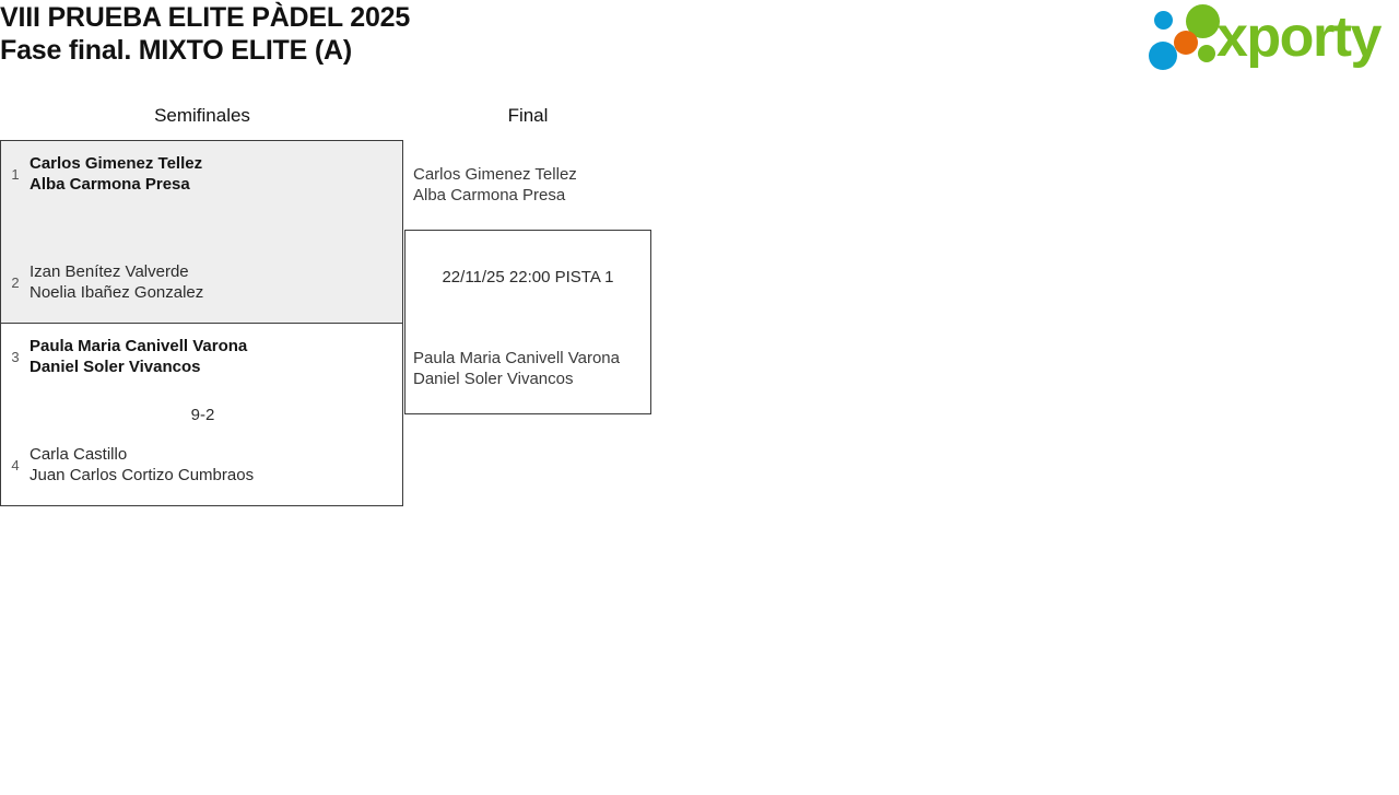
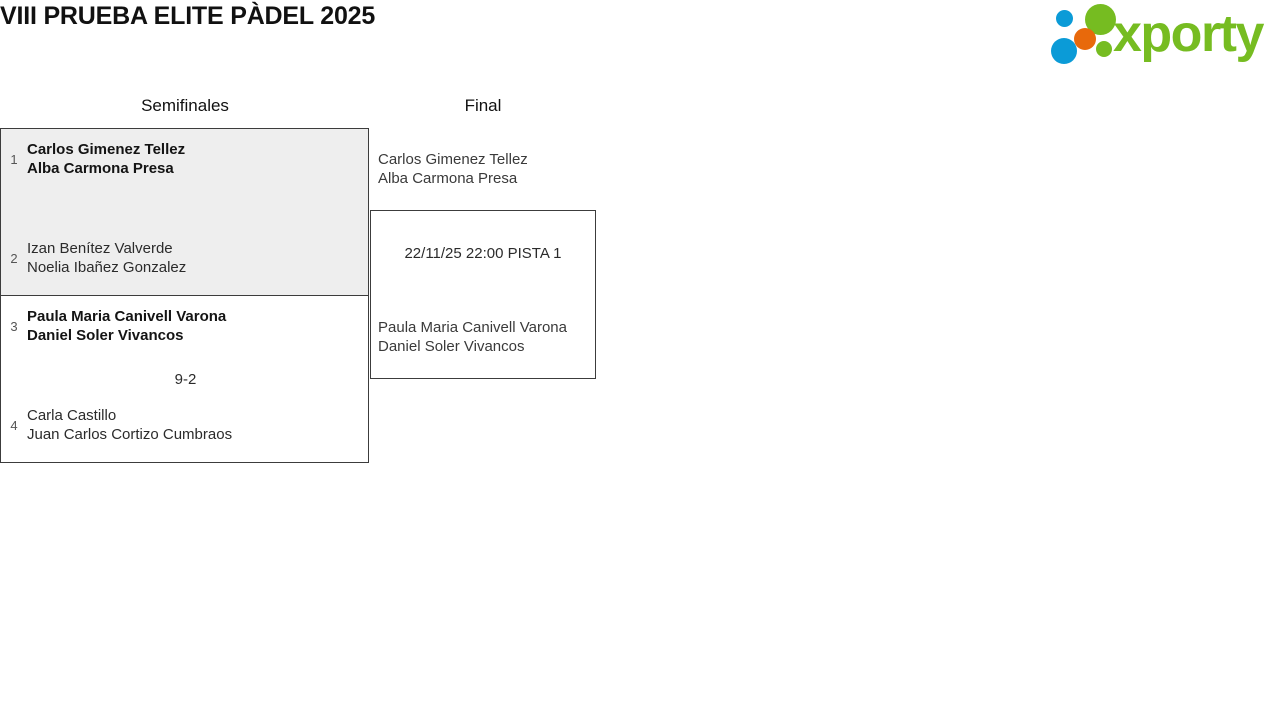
  VIII PRUEBA ELITE PÀDEL 2025
- Fase final. MIXTO ELITE (A)
  xporty
  Semifinales
  Final
  1
  Carlos Gimenez Tellez
  Alba Carmona Presa
  2
  Izan Benítez Valverde
  Noelia Ibañez Gonzalez
  3
  Paula Maria Canivell Varona
  Daniel Soler Vivancos
  9-2
  4
  Carla Castillo
  Juan Carlos Cortizo Cumbraos
  Carlos Gimenez Tellez
  Alba Carmona Presa
  22/11/25 22:00 PISTA 1
  Paula Maria Canivell Varona
  Daniel Soler Vivancos
